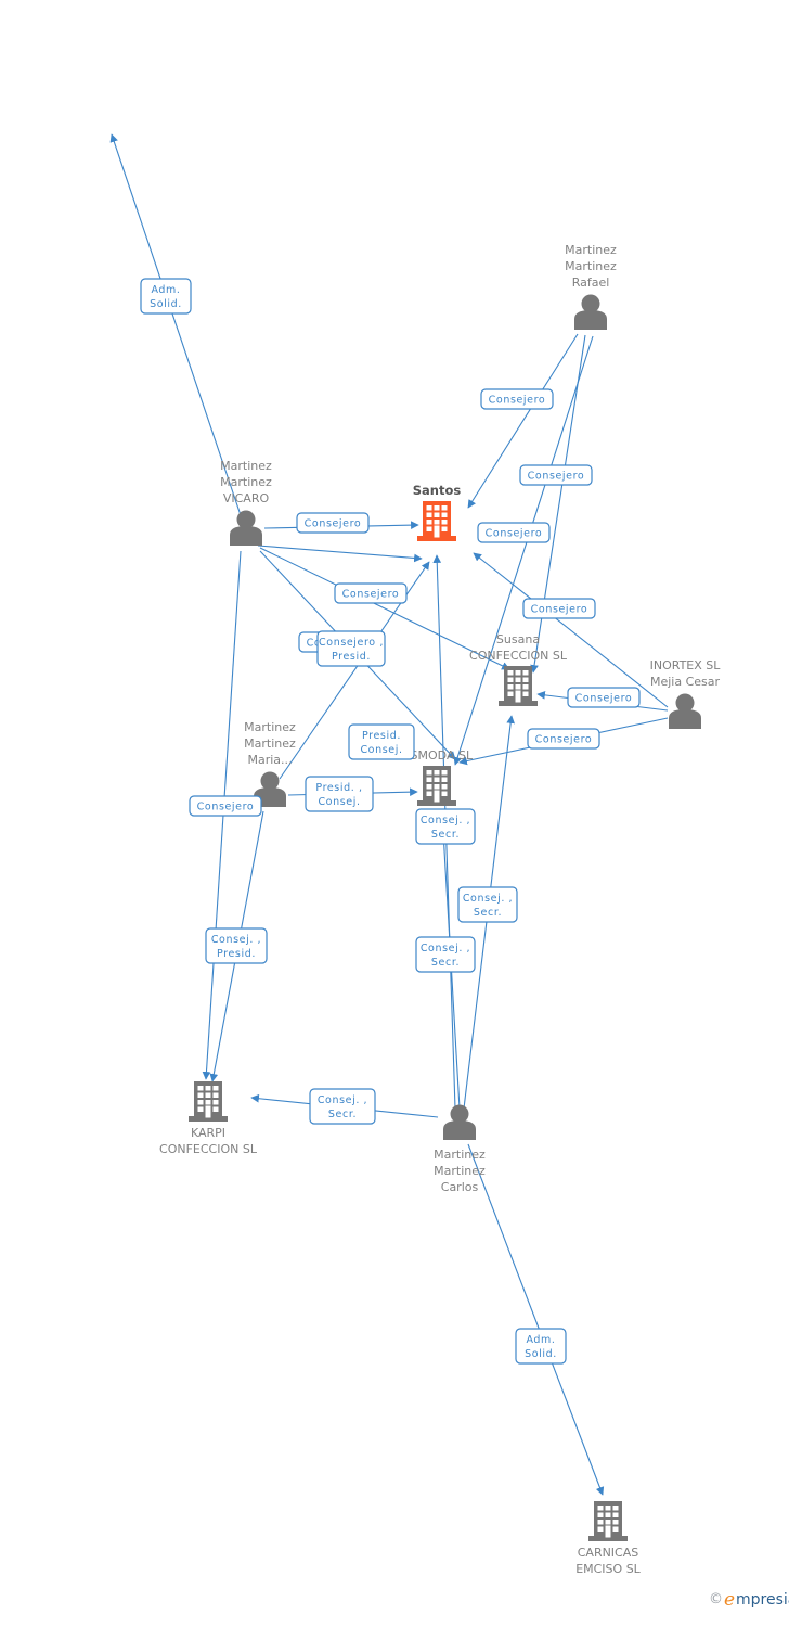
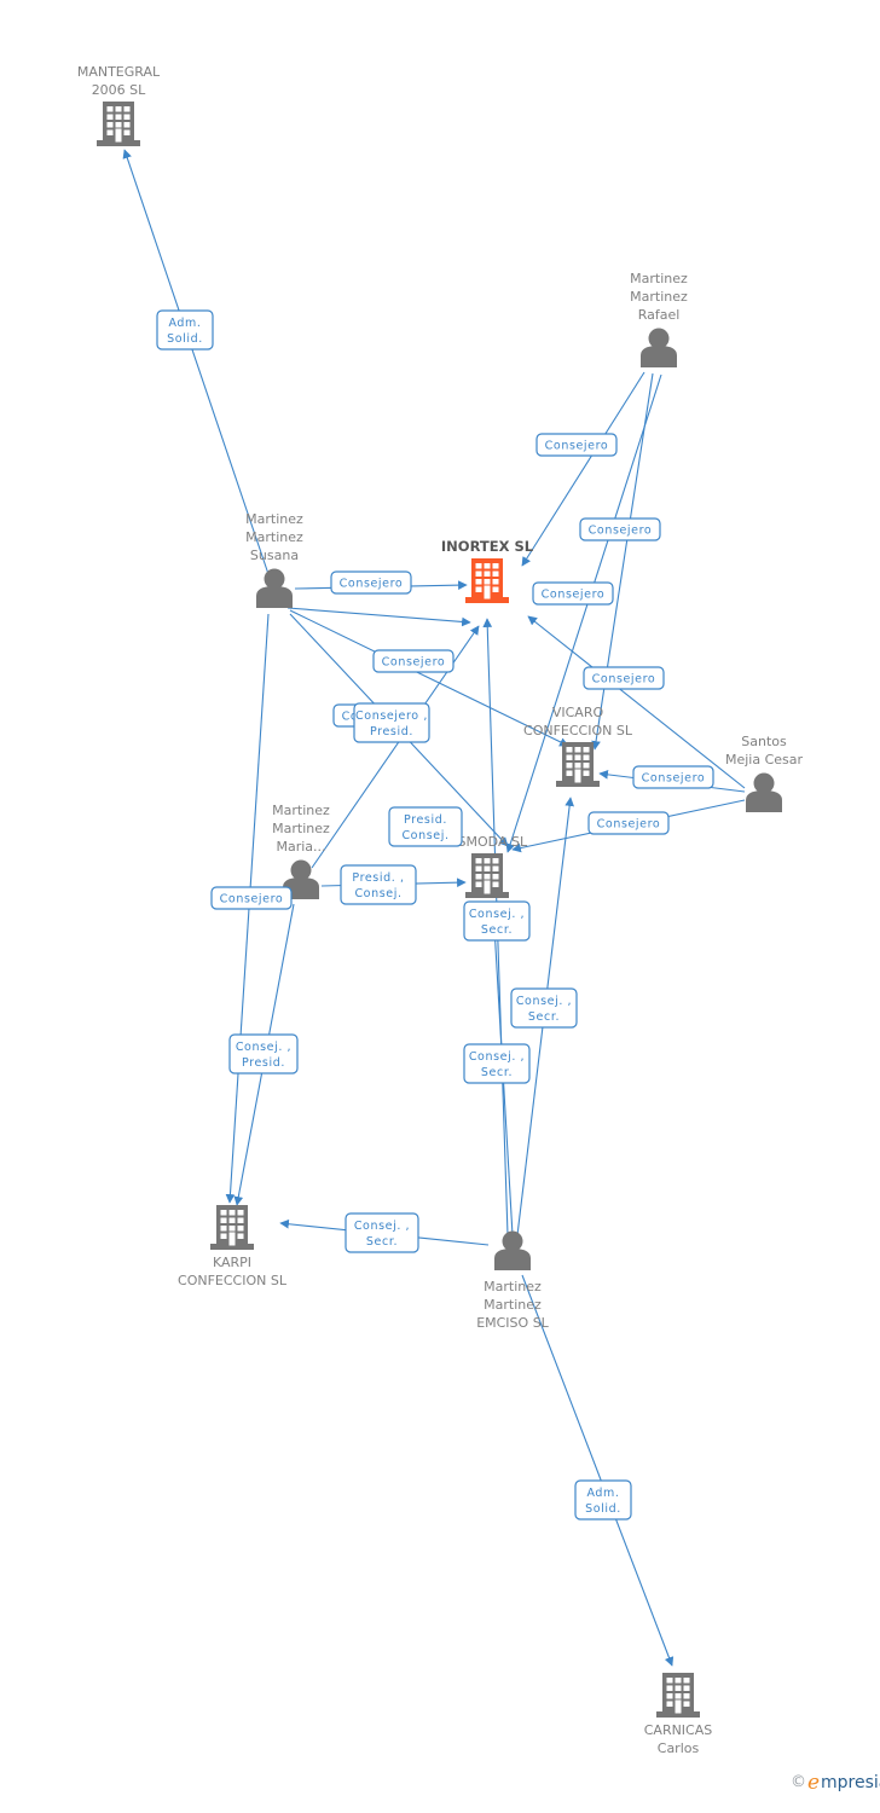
+ MANTEGRAL
+ 2006 SL
- Santos
+ INORTEX SL
- Susana
+ VICARO
  CONFECCION SL
  MODA SL
  KARPI
  CONFECCION SL
  CARNICAS
- EMCISO SL
+ Carlos
  Martinez
  Martinez
- VICARO
+ Susana
  Martinez
  Martinez
  Rafael
  Martinez
  Martinez
  Maria...
- INORTEX SL
+ Santos
  Mejia Cesar
  Martinez
  Martinez
- Carlos
+ EMCISO SL
  Adm.
  Solid.
  Consejero
  Consejero
  Consejero
  Consejero
  Consejero
  Consejero
  Consejero ,
  Presid.
  Consejero
  Consejero
  Presid.
  Consej.
  Presid. ,
  Consej.
  Consejero
  Consej. ,
  Secr.
  Consej. ,
  Secr.
  Consej. ,
  Presid.
  Consej. ,
  Secr.
  Consej. ,
  Secr.
  Adm.
  Solid.
  ©
  e
  mpresi
